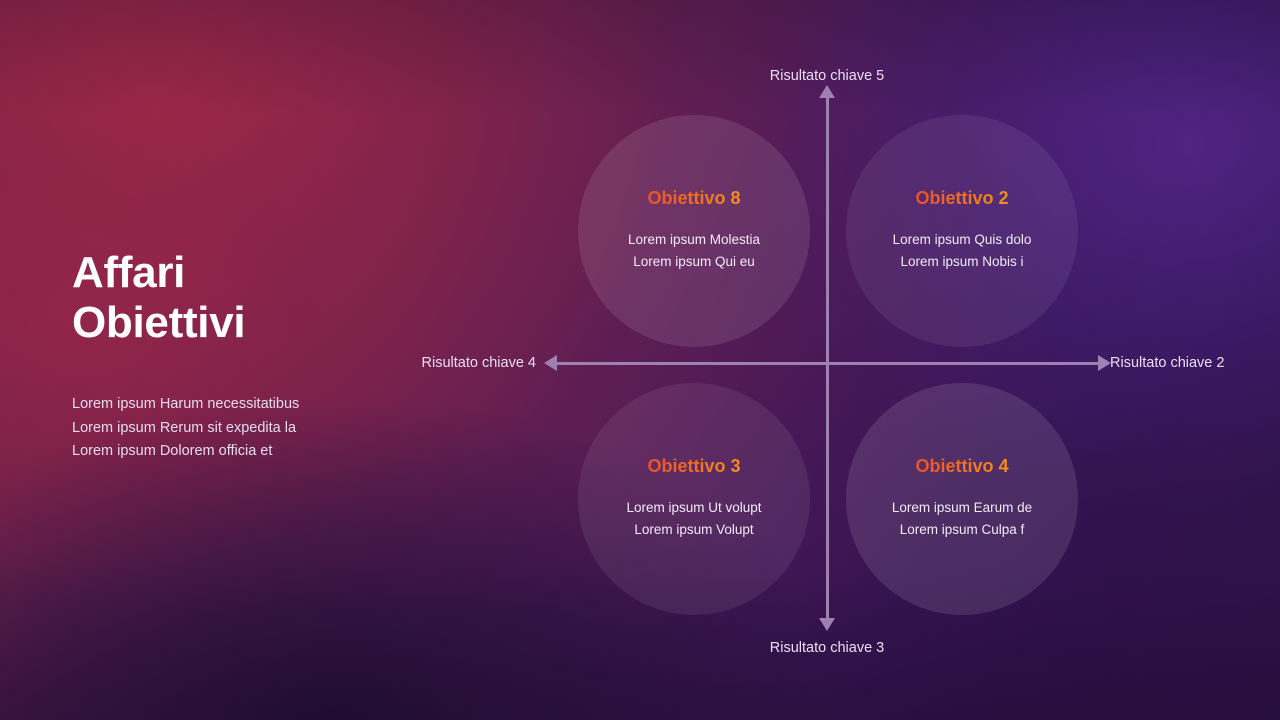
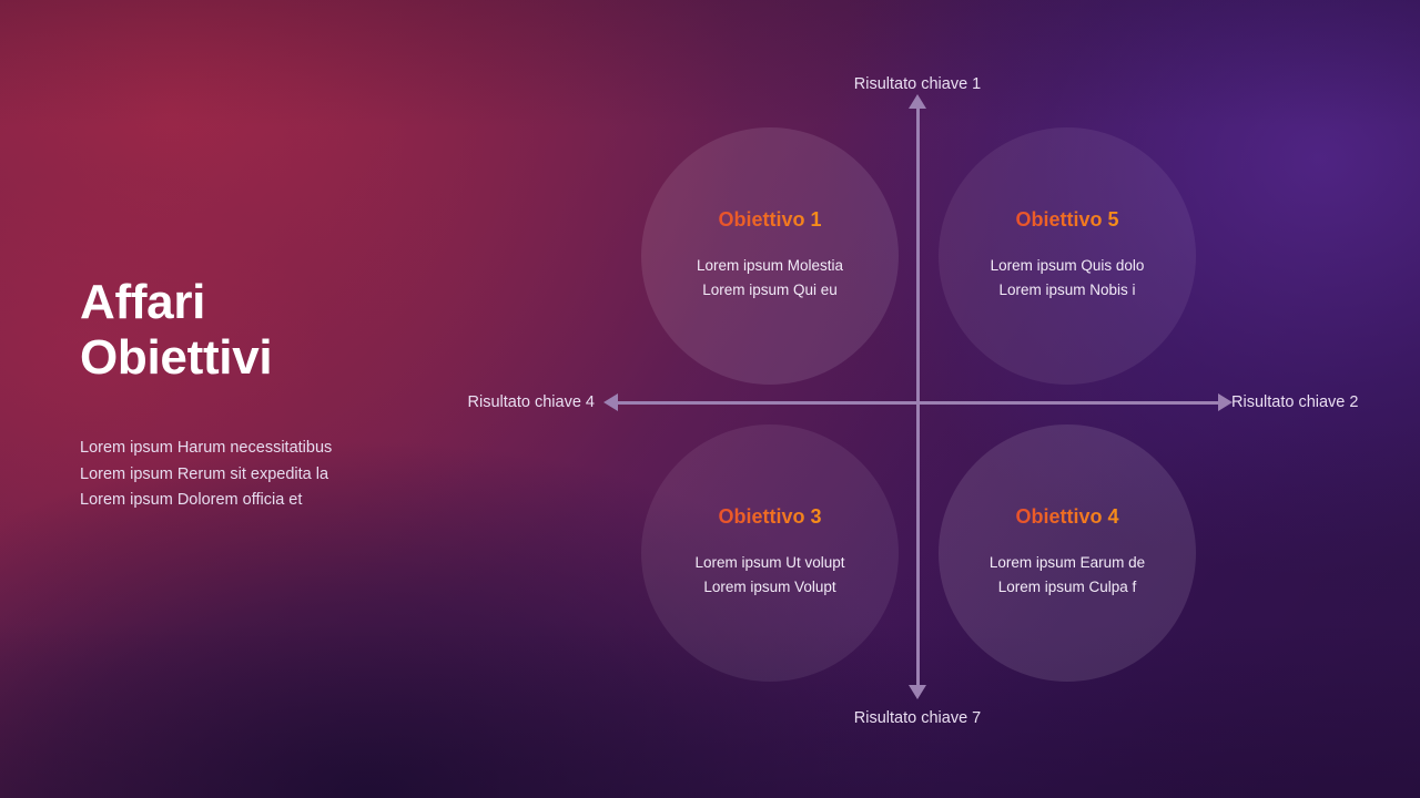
  Affari
  Obiettivi
  Lorem ipsum Harum necessitatibus
  Lorem ipsum Rerum sit expedita la
  Lorem ipsum Dolorem officia et
- Risultato chiave 5
+ Risultato chiave 1
  Risultato chiave 2
- Risultato chiave 3
+ Risultato chiave 7
  Risultato chiave 4
- Obiettivo 8
+ Obiettivo 1
  Lorem ipsum Molestia
  Lorem ipsum Qui eu
- Obiettivo 2
+ Obiettivo 5
  Lorem ipsum Quis dolo
  Lorem ipsum Nobis i
  Obiettivo 3
  Lorem ipsum Ut volupt
  Lorem ipsum Volupt
  Obiettivo 4
  Lorem ipsum Earum de
  Lorem ipsum Culpa f
